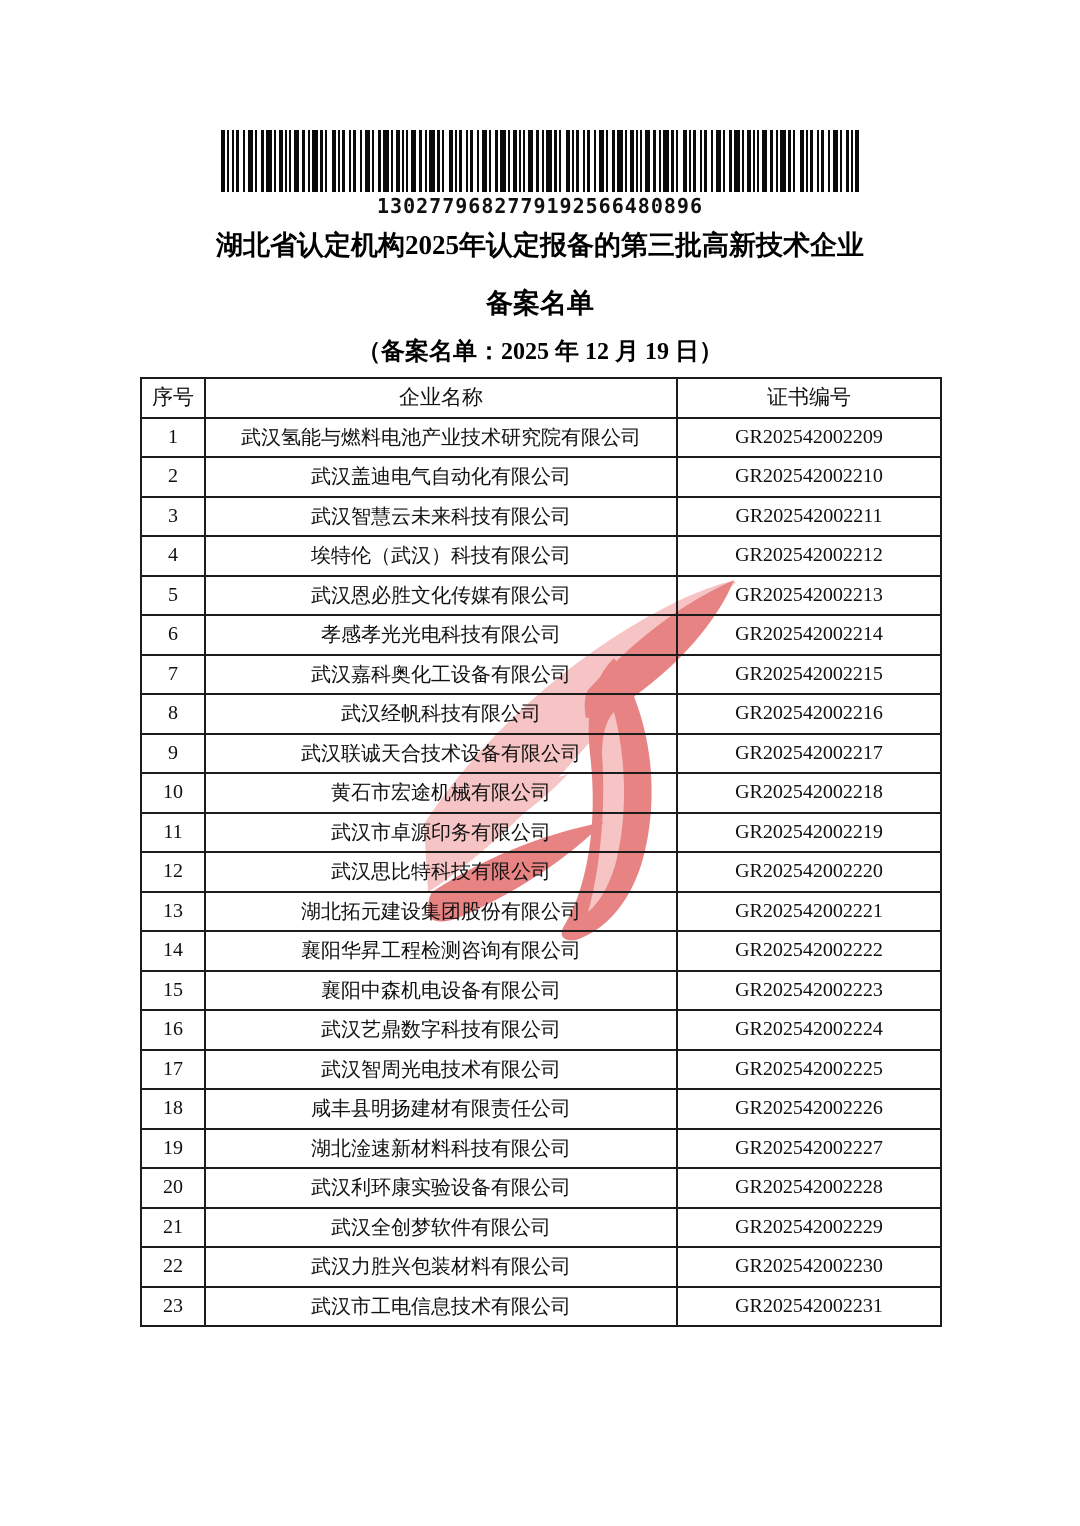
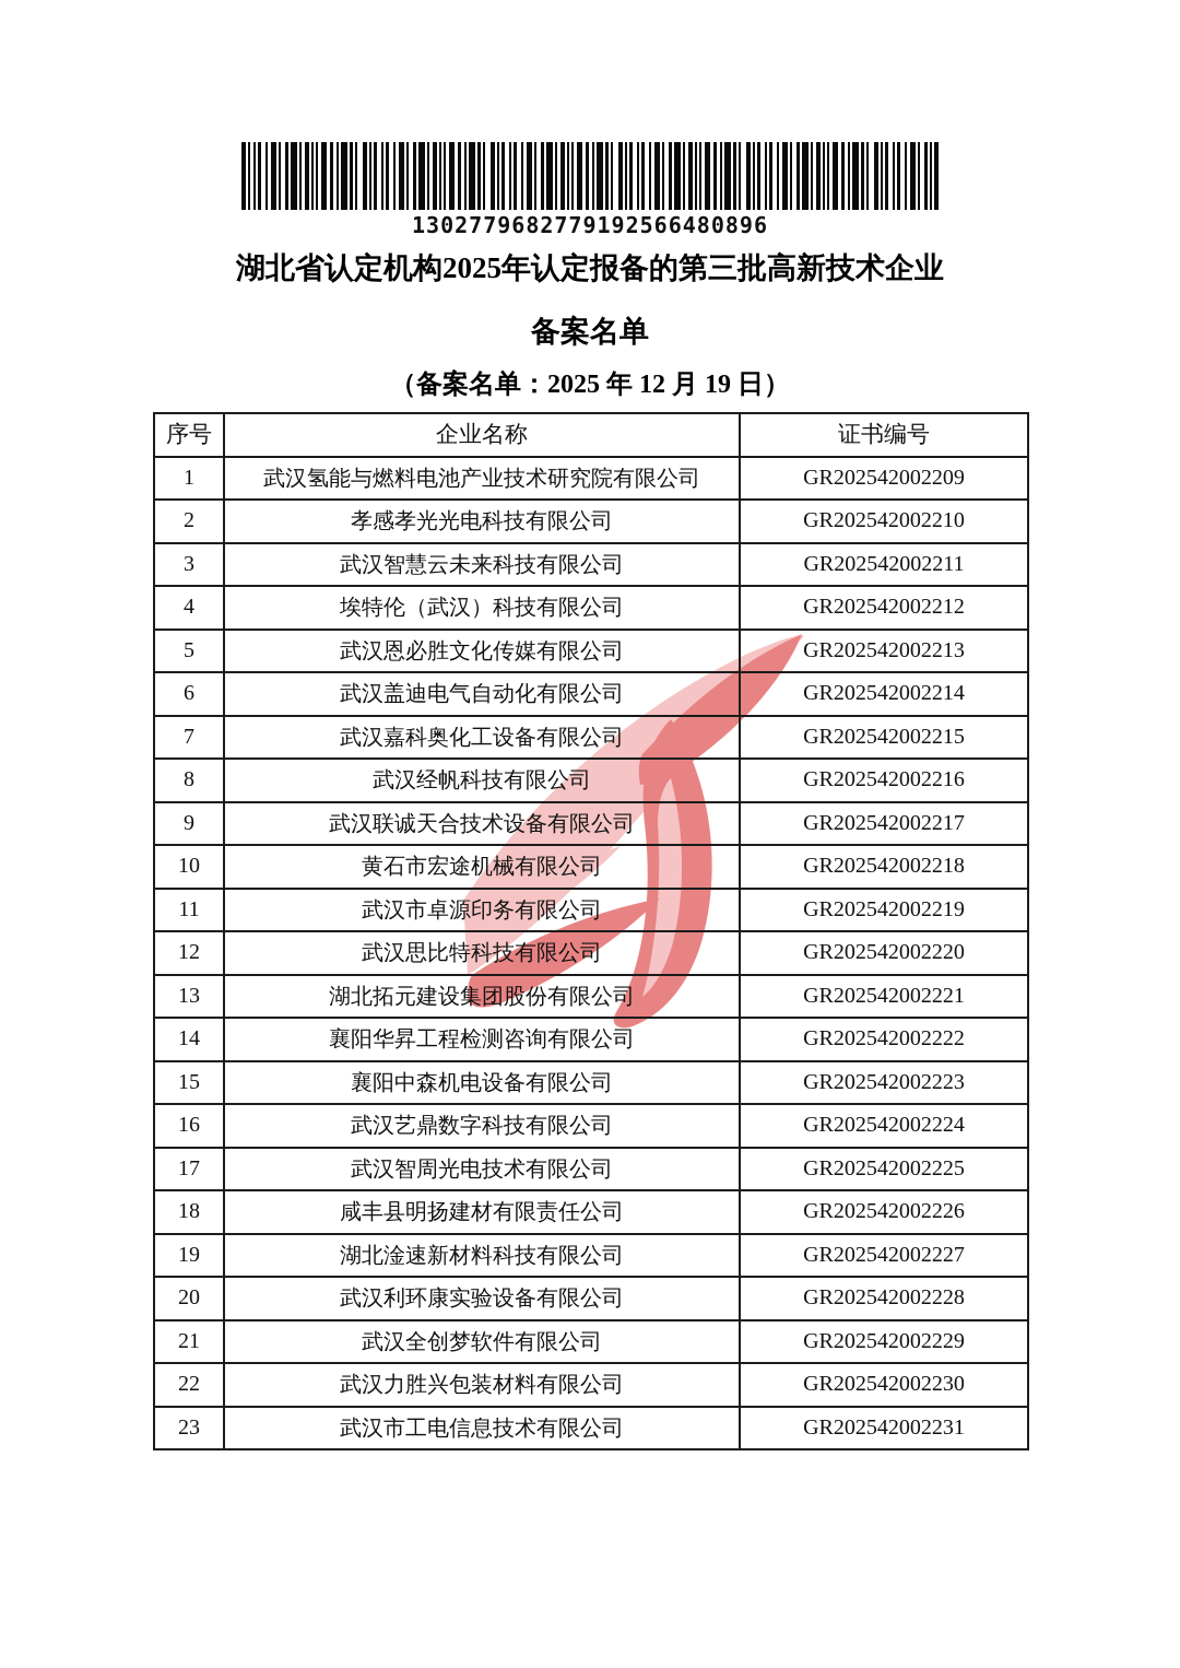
  1302779682779192566480896
  湖北省认定机构2025年认定报备的第三批高新技术企业
  备案名单
  （备案名单：2025 年 12 月 19 日）
  序号	企业名称	证书编号
  1	武汉氢能与燃料电池产业技术研究院有限公司	GR202542002209
- 2	武汉盖迪电气自动化有限公司	GR202542002210
+ 2	孝感孝光光电科技有限公司	GR202542002210
  3	武汉智慧云未来科技有限公司	GR202542002211
  4	埃特伦（武汉）科技有限公司	GR202542002212
  5	武汉恩必胜文化传媒有限公司	GR202542002213
- 6	孝感孝光光电科技有限公司	GR202542002214
+ 6	武汉盖迪电气自动化有限公司	GR202542002214
  7	武汉嘉科奥化工设备有限公司	GR202542002215
  8	武汉经帆科技有限公司	GR202542002216
  9	武汉联诚天合技术设备有限公司	GR202542002217
  10	黄石市宏途机械有限公司	GR202542002218
  11	武汉市卓源印务有限公司	GR202542002219
  12	武汉思比特科技有限公司	GR202542002220
  13	湖北拓元建设集团股份有限公司	GR202542002221
  14	襄阳华昇工程检测咨询有限公司	GR202542002222
  15	襄阳中森机电设备有限公司	GR202542002223
  16	武汉艺鼎数字科技有限公司	GR202542002224
  17	武汉智周光电技术有限公司	GR202542002225
  18	咸丰县明扬建材有限责任公司	GR202542002226
  19	湖北淦速新材料科技有限公司	GR202542002227
  20	武汉利环康实验设备有限公司	GR202542002228
  21	武汉全创梦软件有限公司	GR202542002229
  22	武汉力胜兴包装材料有限公司	GR202542002230
  23	武汉市工电信息技术有限公司	GR202542002231
